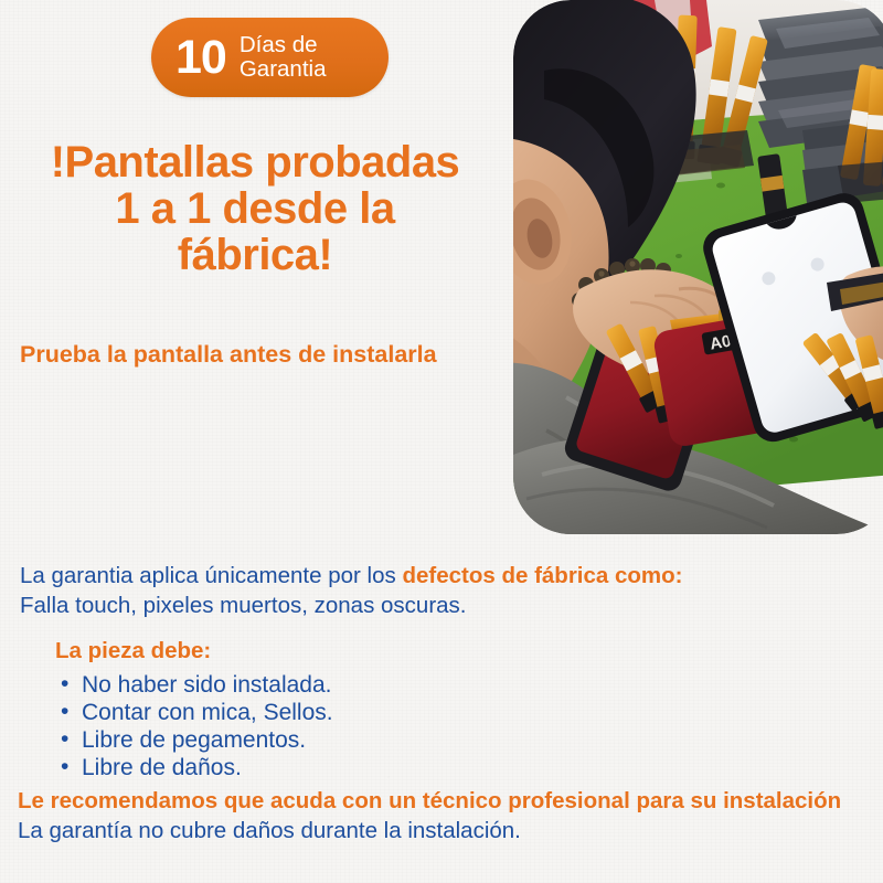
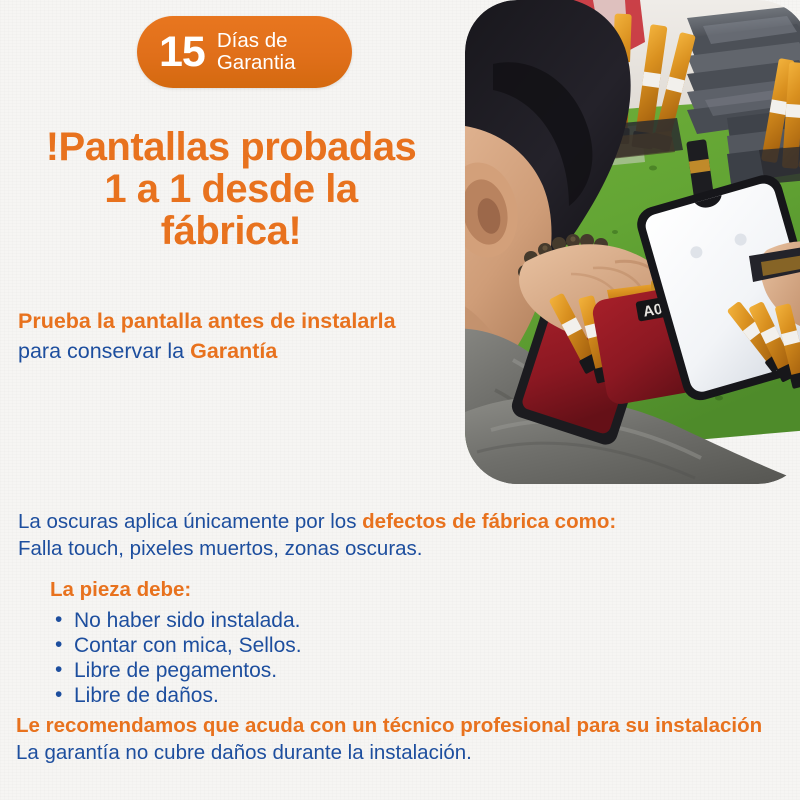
- 10
+ 15
  Días de
  Garantia
  !Pantallas probadas
  1 a 1 desde la
  fábrica!
  Prueba la pantalla antes de instalarla
+ para conservar la Garantía
- La garantia aplica únicamente por los defectos de fábrica como:
+ La oscuras aplica únicamente por los defectos de fábrica como:
  Falla touch, pixeles muertos, zonas oscuras.
  La pieza debe:
  No haber sido instalada.
  Contar con mica, Sellos.
  Libre de pegamentos.
  Libre de daños.
  Le recomendamos que acuda con un técnico profesional para su instalación La garantía no cubre daños durante la instalación.
